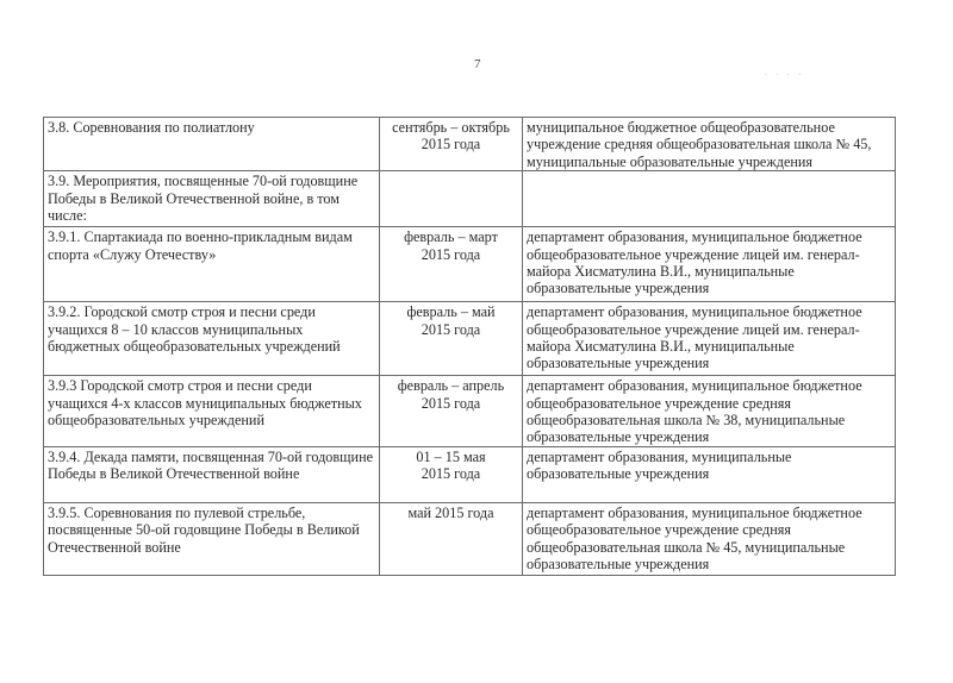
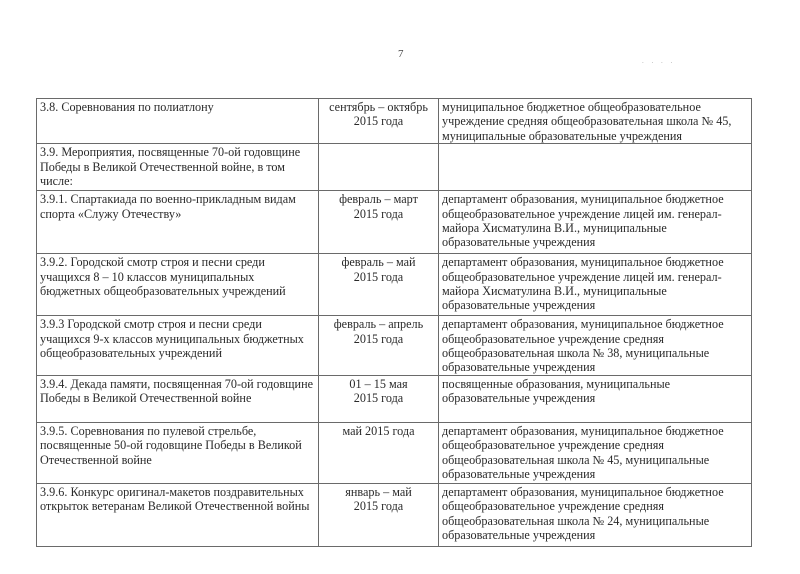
  7
  . . . .
  3.8. Соревнования по полиатлону	сентябрь – октябрь 2015 года	муниципальное бюджетное общеобразовательное учреждение средняя общеобразовательная школа № 45, муниципальные образовательные учреждения
  3.9. Мероприятия, посвященные 70-ой годовщине Победы в Великой Отечественной войне, в том числе:
  3.9.1. Спартакиада по военно-прикладным видам спорта «Служу Отечеству»	февраль – март 2015 года	департамент образования, муниципальное бюджетное общеобразовательное учреждение лицей им. генерал-майора Хисматулина В.И., муниципальные образовательные учреждения
  3.9.2. Городской смотр строя и песни среди учащихся 8 – 10 классов муниципальных бюджетных общеобразовательных учреждений	февраль – май 2015 года	департамент образования, муниципальное бюджетное общеобразовательное учреждение лицей им. генерал-майора Хисматулина В.И., муниципальные образовательные учреждения
- 3.9.3 Городской смотр строя и песни среди учащихся 4-х классов муниципальных бюджетных общеобразовательных учреждений	февраль – апрель 2015 года	департамент образования, муниципальное бюджетное общеобразовательное учреждение средняя общеобразовательная школа № 38, муниципальные образовательные учреждения
+ 3.9.3 Городской смотр строя и песни среди учащихся 9-х классов муниципальных бюджетных общеобразовательных учреждений	февраль – апрель 2015 года	департамент образования, муниципальное бюджетное общеобразовательное учреждение средняя общеобразовательная школа № 38, муниципальные образовательные учреждения
- 3.9.4. Декада памяти, посвященная 70-ой годовщине Победы в Великой Отечественной войне	01 – 15 мая 2015 года	департамент образования, муниципальные образовательные учреждения
+ 3.9.4. Декада памяти, посвященная 70-ой годовщине Победы в Великой Отечественной войне	01 – 15 мая 2015 года	посвященные образования, муниципальные образовательные учреждения
  3.9.5. Соревнования по пулевой стрельбе, посвященные 50-ой годовщине Победы в Великой Отечественной войне	май 2015 года	департамент образования, муниципальное бюджетное общеобразовательное учреждение средняя общеобразовательная школа № 45, муниципальные образовательные учреждения
+ 3.9.6. Конкурс оригинал-макетов поздравительных открыток ветеранам Великой Отечественной войны	январь – май 2015 года	департамент образования, муниципальное бюджетное общеобразовательное учреждение средняя общеобразовательная школа № 24, муниципальные образовательные учреждения
